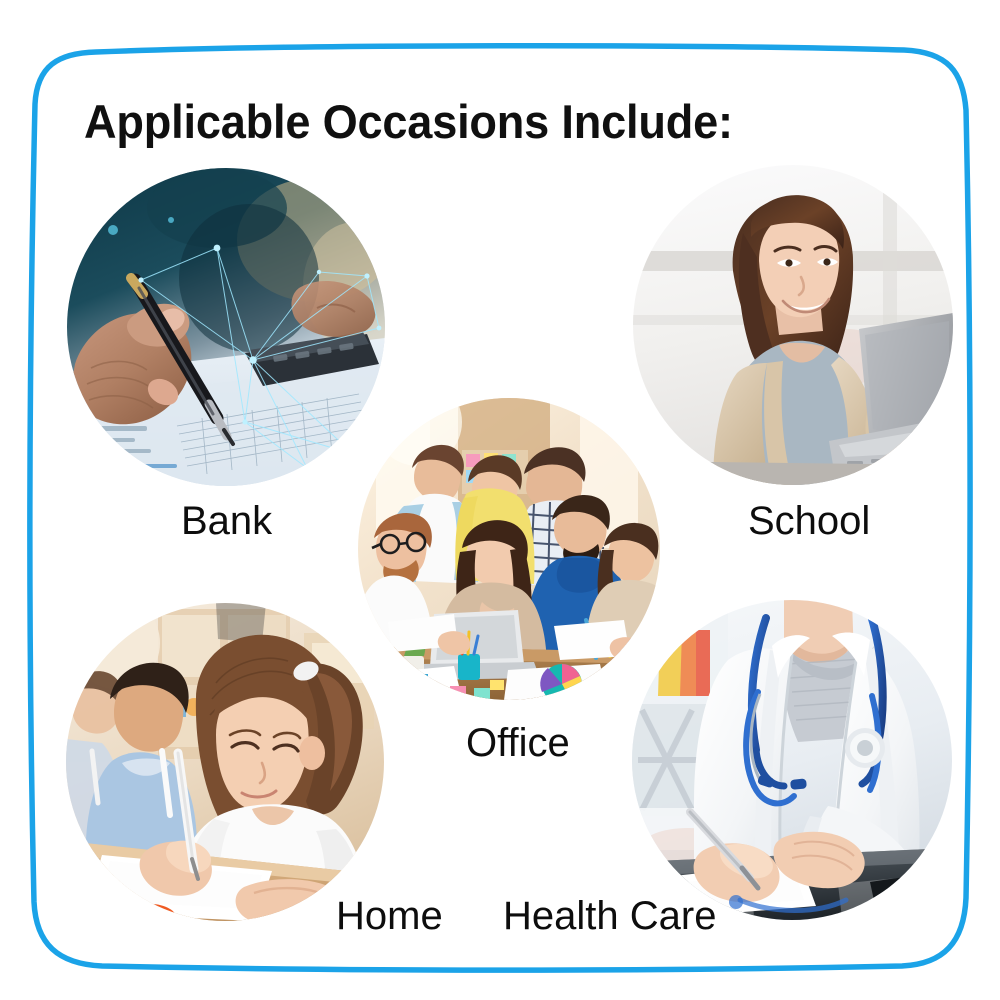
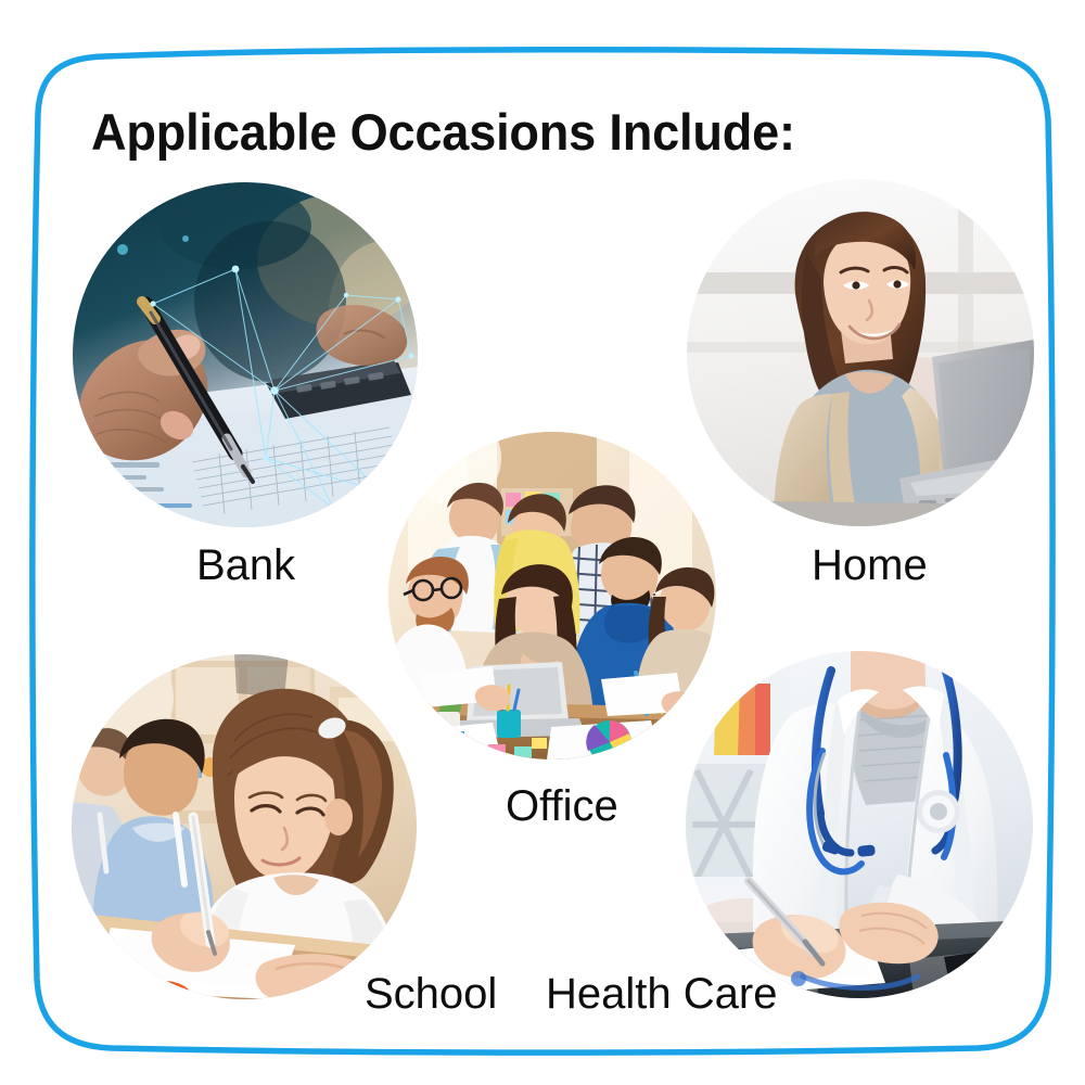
  Applicable Occasions Include:
  Bank
- School
+ Home
  Office
- Home
+ School
  Health Care
